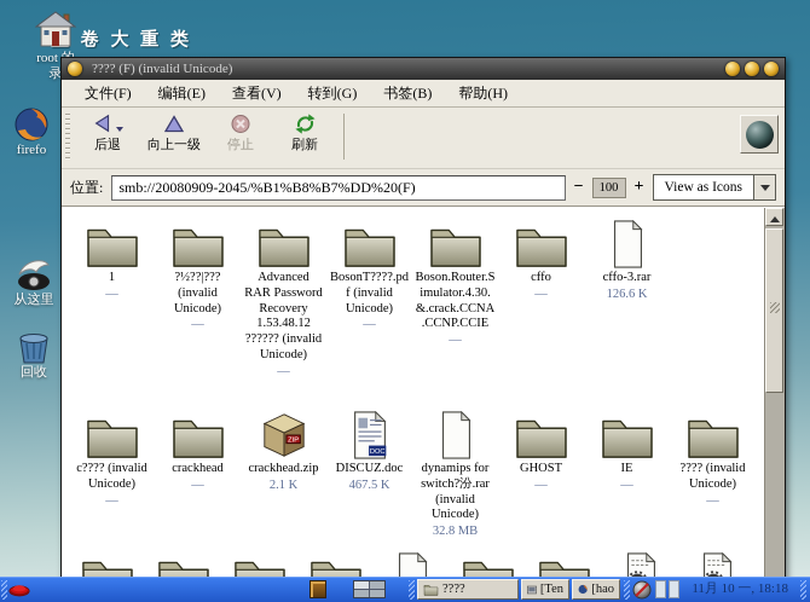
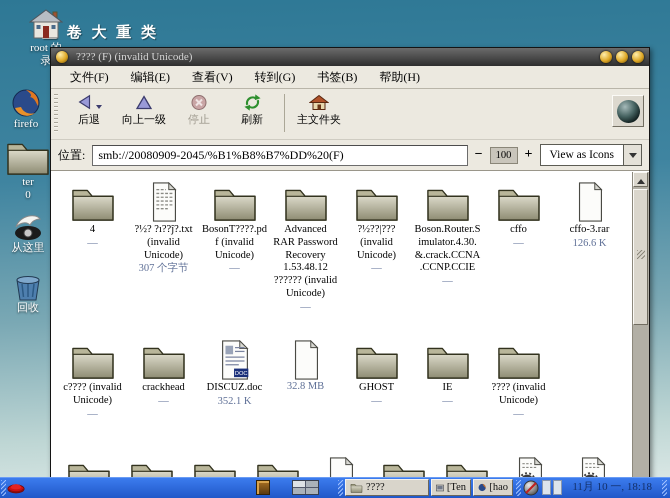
  卷 大 重 类
  root
  录
  firefo
+ ter
+ 0
  从这里
  回收
  ???? (F) (invalid Unicode)
  文件(F)
  编辑(E)
  查看(V)
  转到(G)
  书签(B)
  帮助(H)
  后退
  向上一级
  停止
  刷新
+ 主文件夹
  位置:
  smb://20080909-2045/%B1%B8%B7%DD%20(F)
  −
  100
  +
  View as Icons
- 1
+ 4
  —
+ ?½? ?ı??ĵ?.txt (invalid Unicode)
+ 307 个字节
- ?½??|??? (invalid Unicode)
+ BosonT????.pdf (invalid Unicode)
  —
  Advanced RAR Password Recovery 1.53.48.12 ?????? (invalid Unicode)
  —
- BosonT????.pdf (invalid Unicode)
+ ?½??|??? (invalid Unicode)
  —
  Boson.Router.Simulator.4.30.&.crack.CCNA.CCNP.CCIE
  —
  cffo
  —
  cffo-3.rar
  126.6 K
  c???? (invalid Unicode)
  —
  crackhead
  —
- crackhead.zip
- 2.1 K
  DISCUZ.doc
- 467.5 K
+ 352.1 K
- dynamips for switch?汾.rar (invalid Unicode)
  32.8 MB
  GHOST
  —
  IE
  —
  ???? (invalid Unicode)
  —
  ????
  [Ten
  [hao
  11月 10 一, 18:18
